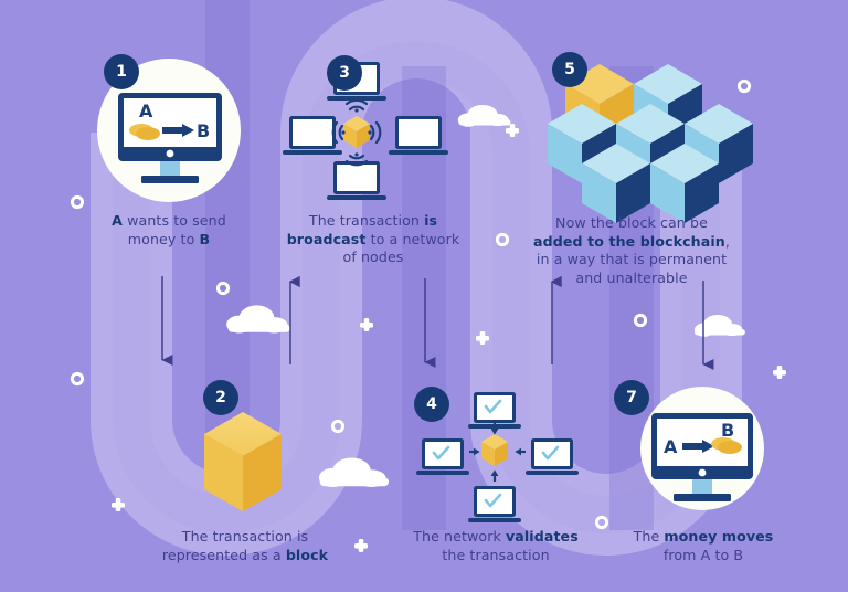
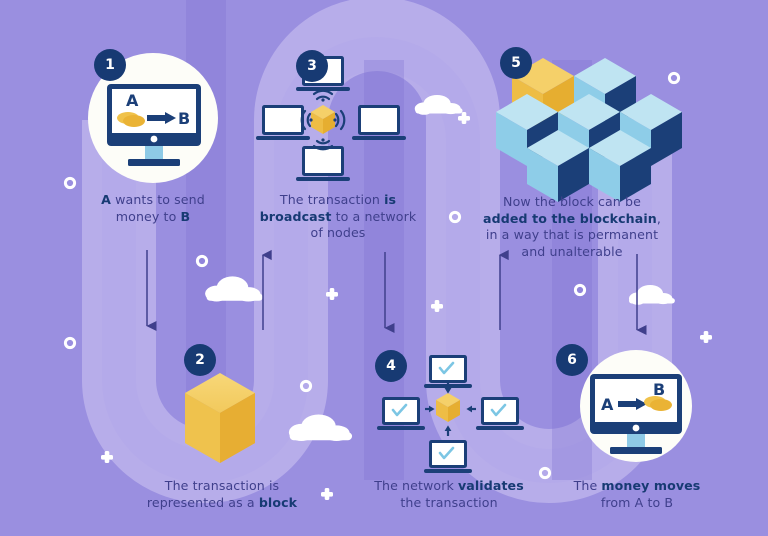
  A
  B
  1
  A wants to send
  money to B
  2
  The transaction is
  represented as a block
  3
  The transaction is
  broadcast to a network
  of nodes
  4
  The network validates
  the transaction
  5
  Now the block can be
  added to the blockchain,
  in a way that is permanent
  and unalterable
  B
  A
- 7
+ 6
  The money moves
  from A to B
